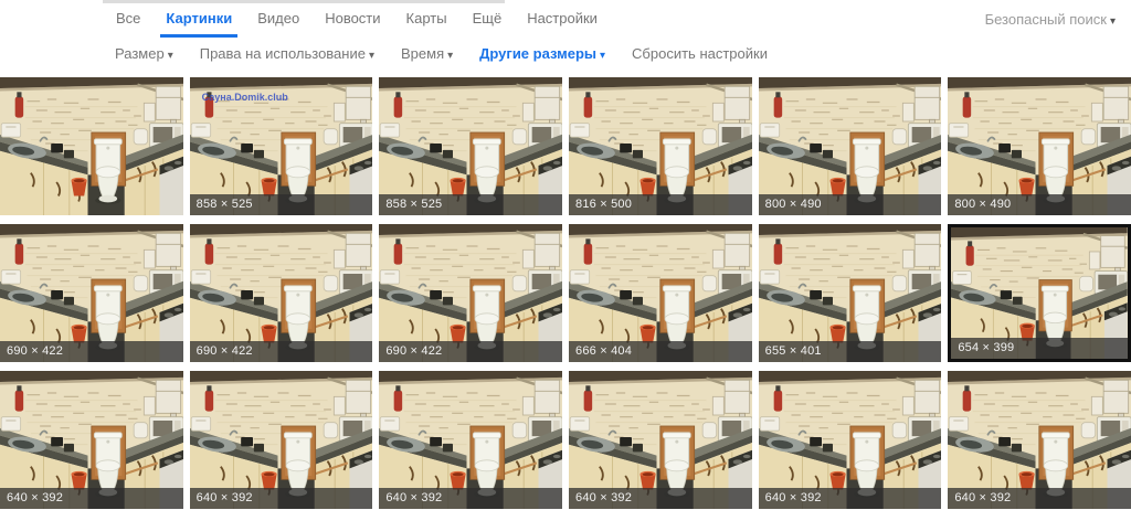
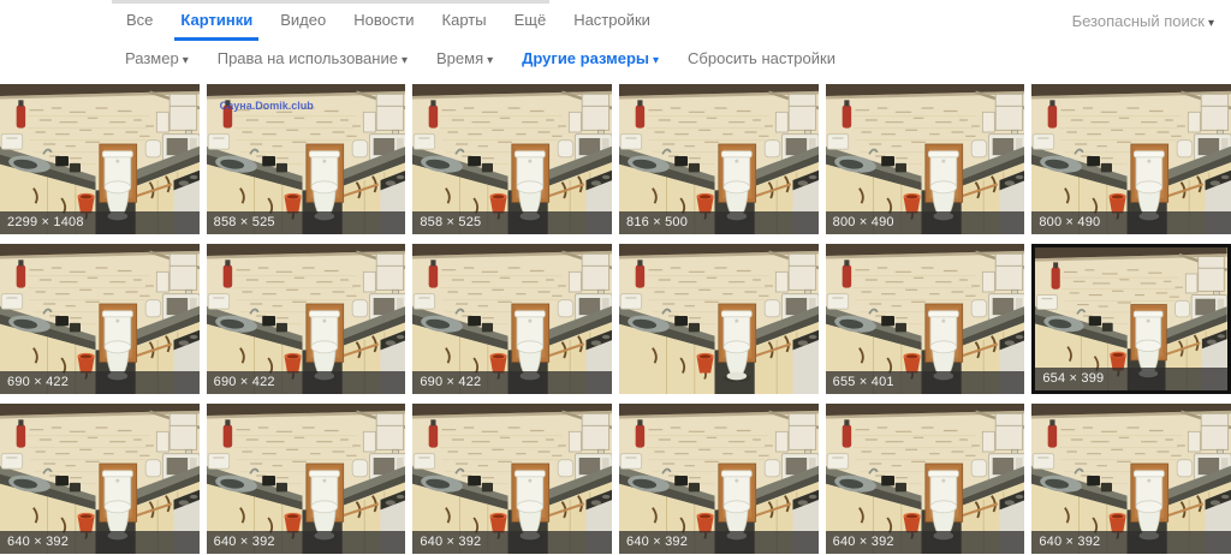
  Все
  Картинки
  Видео
  Новости
  Карты
  Ещё
  Настройки
  Безопасный поиск ▾
  Размер ▾
  Права на использование ▾
  Время ▾
  Другие размеры ▾
  Сбросить настройки
+ 2299 × 1408
  Сауна.Domik.club
  858 × 525
  858 × 525
  816 × 500
  800 × 490
  800 × 490
  690 × 422
  690 × 422
  690 × 422
- 666 × 404
  655 × 401
  654 × 399
  640 × 392
  640 × 392
  640 × 392
  640 × 392
  640 × 392
  640 × 392
